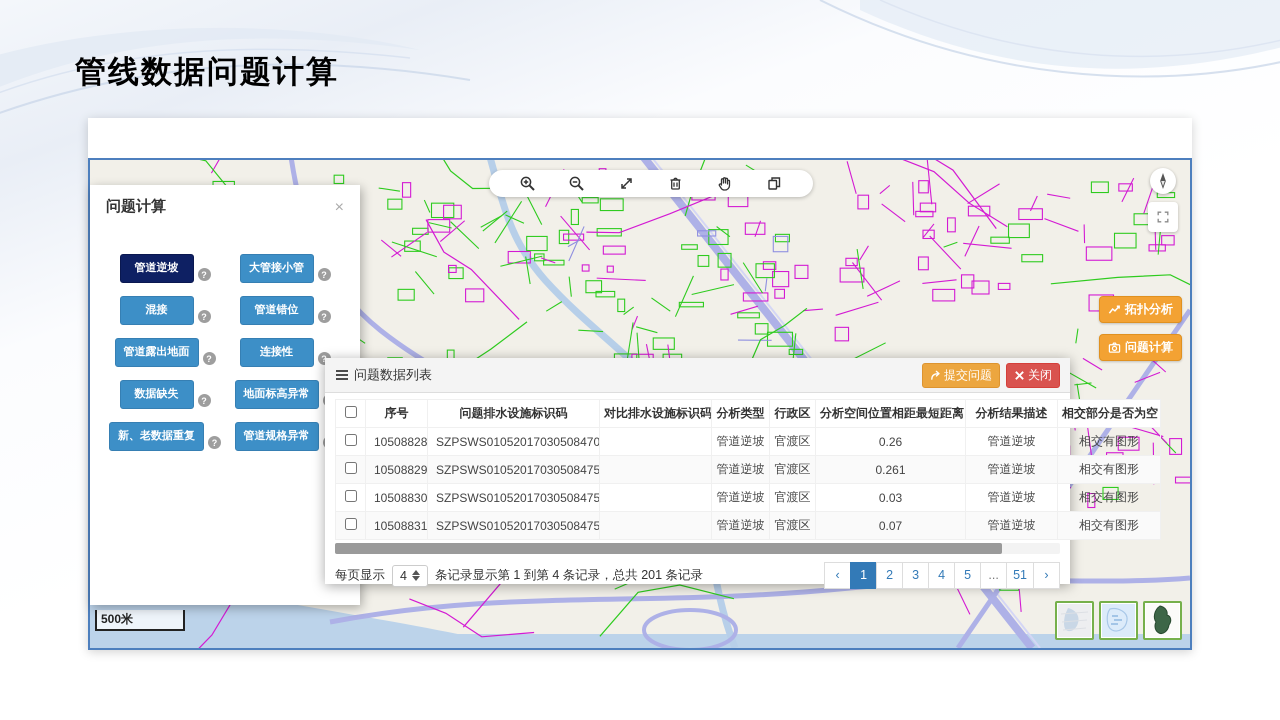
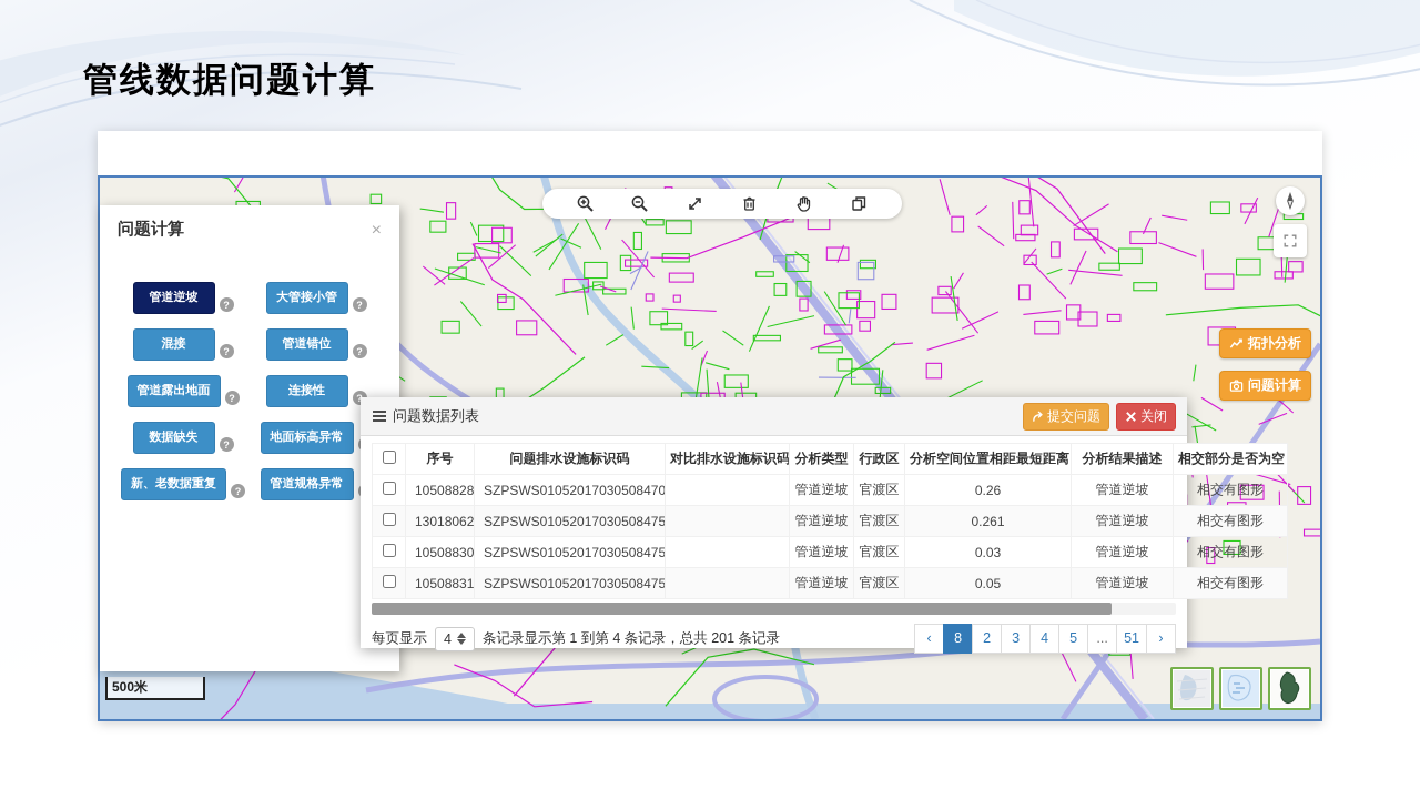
  管线数据问题计算
  拓扑分析
  问题计算
  500米
  问题计算
  ×
  管道逆坡
  ?
  大管接小管
  ?
  混接
  ?
  管道错位
  ?
  管道露出地面
  ?
  连接性
  ?
  数据缺失
  ?
  地面标高异常
  新、老数据重复
  ?
  管道规格异常
  问题数据列表
  提交问题
  关闭
  	序号	问题排水设施标识码	对比排水设施标识码	分析类型	行政区	分析空间位置相距最短距离	分析结果描述	相交部分是否为空
  	10508828	SZPSWS01052017030508470		管道逆坡	官渡区	0.26	管道逆坡	相交有图形
- 	10508829	SZPSWS01052017030508475		管道逆坡	官渡区	0.261	管道逆坡	相交有图形
+ 	13018062	SZPSWS01052017030508475		管道逆坡	官渡区	0.261	管道逆坡	相交有图形
  	10508830	SZPSWS01052017030508475		管道逆坡	官渡区	0.03	管道逆坡	相交有图形
- 	10508831	SZPSWS01052017030508475		管道逆坡	官渡区	0.07	管道逆坡	相交有图形
+ 	10508831	SZPSWS01052017030508475		管道逆坡	官渡区	0.05	管道逆坡	相交有图形
  每页显示
  4
  条记录显示第 1 到第 4 条记录，总共 201 条记录
  ‹
- 1
+ 8
  2
  3
  4
  5
  ...
  51
  ›
